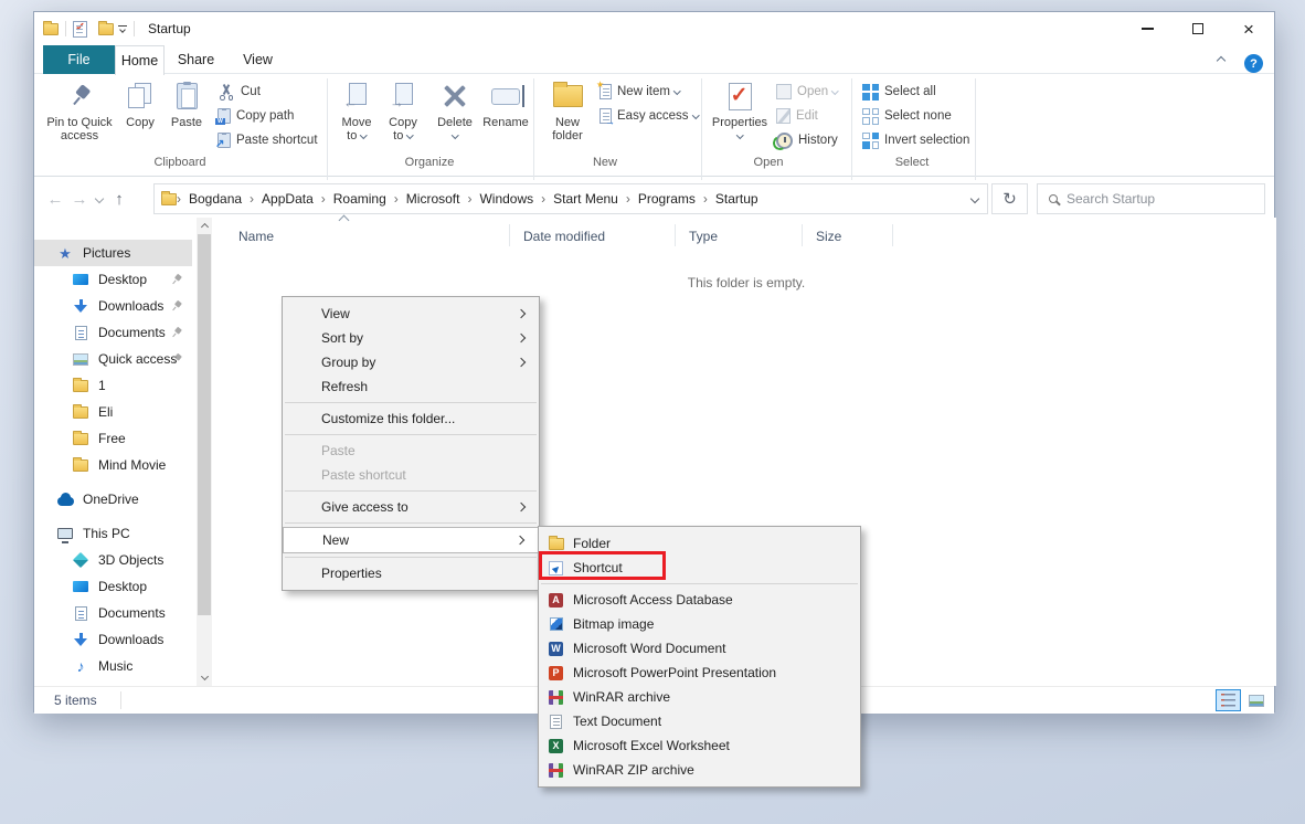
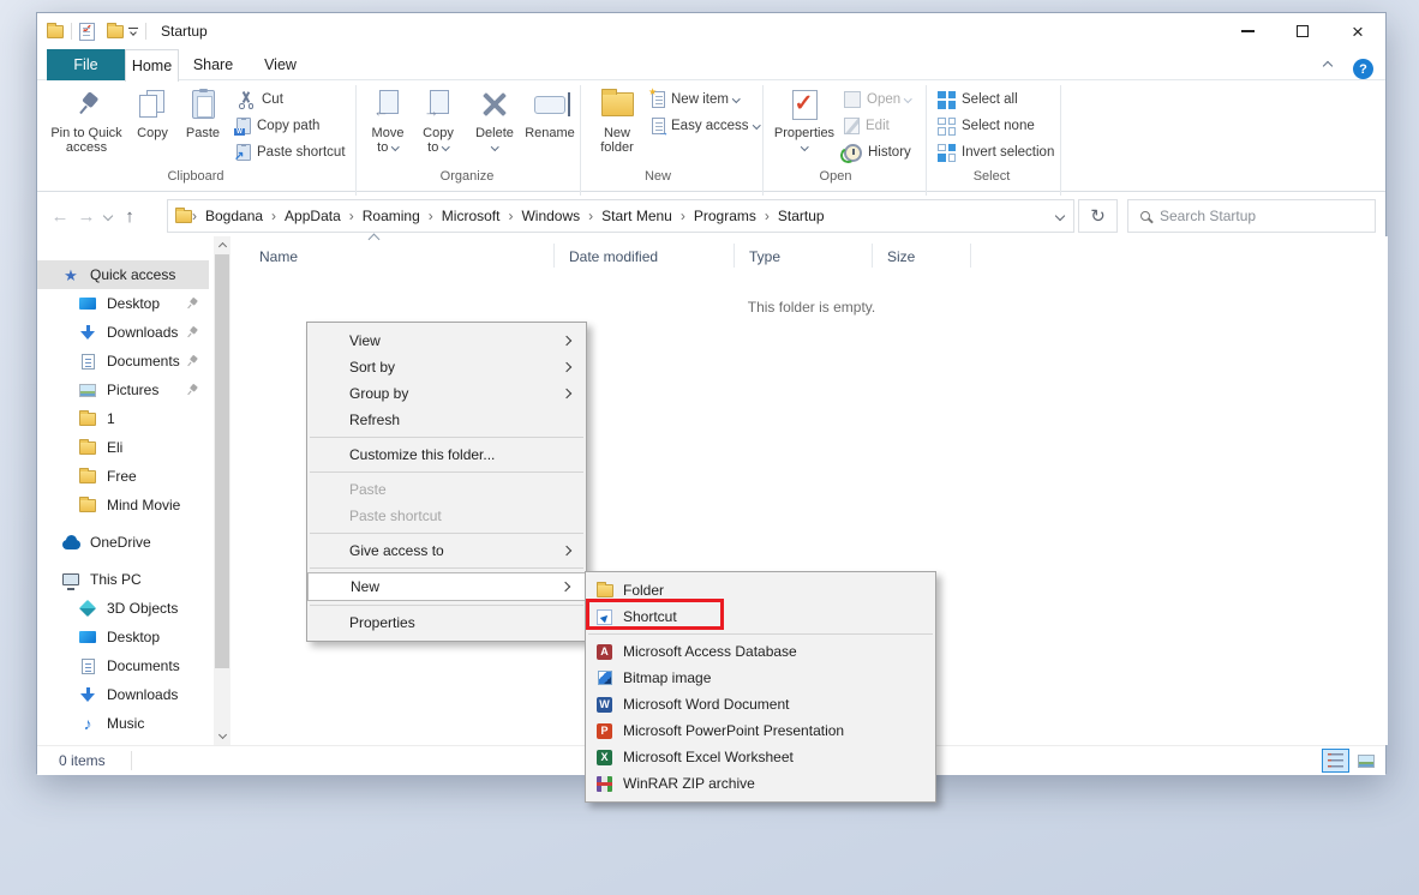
  Startup
  ×
  File
  Home
  Share
  View
  ?
  Pin to Quick access
  Copy
  Paste
  Cut
  Copy path
  ↗
  Paste shortcut
  Clipboard
  Move to
  Copy to
  Delete
  Rename
  Organize
  New folder
  New item
  Easy access
  New
  Properties
  Open
  Edit
  History
  Open
  Select all
  Select none
  Invert selection
  Select
  ←
  →
  ↑
  ›
  Bogdana
  ›
  AppData
  ›
  Roaming
  ›
  Microsoft
  ›
  Windows
  ›
  Start Menu
  ›
  Programs
  ›
  Startup
  ↻
  Search Startup
  ★
- Pictures
+ Quick access
  Desktop
  Downloads
  Documents
- Quick access
+ Pictures
  1
  Eli
  Free
  Mind Movie
  OneDrive
  This PC
  3D Objects
  Desktop
  Documents
  Downloads
  ♪
  Music
  Name
  Date modified
  Type
  Size
  This folder is empty.
- 5 items
+ 0 items
  View
  Sort by
  Group by
  Refresh
  Customize this folder...
  Paste
  Paste shortcut
  Give access to
  New
  Properties
  Folder
  Shortcut
  A
  Microsoft Access Database
  Bitmap image
  W
  Microsoft Word Document
  P
  Microsoft PowerPoint Presentation
- WinRAR archive
- Text Document
  X
  Microsoft Excel Worksheet
  WinRAR ZIP archive
